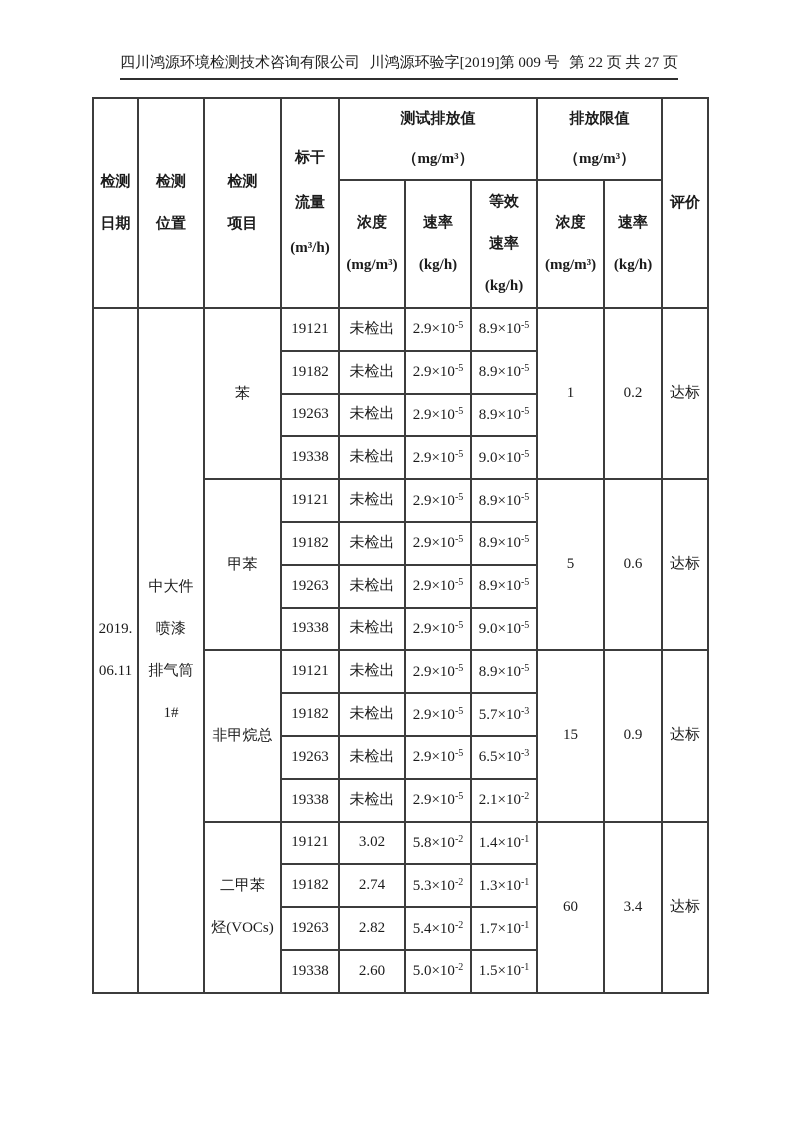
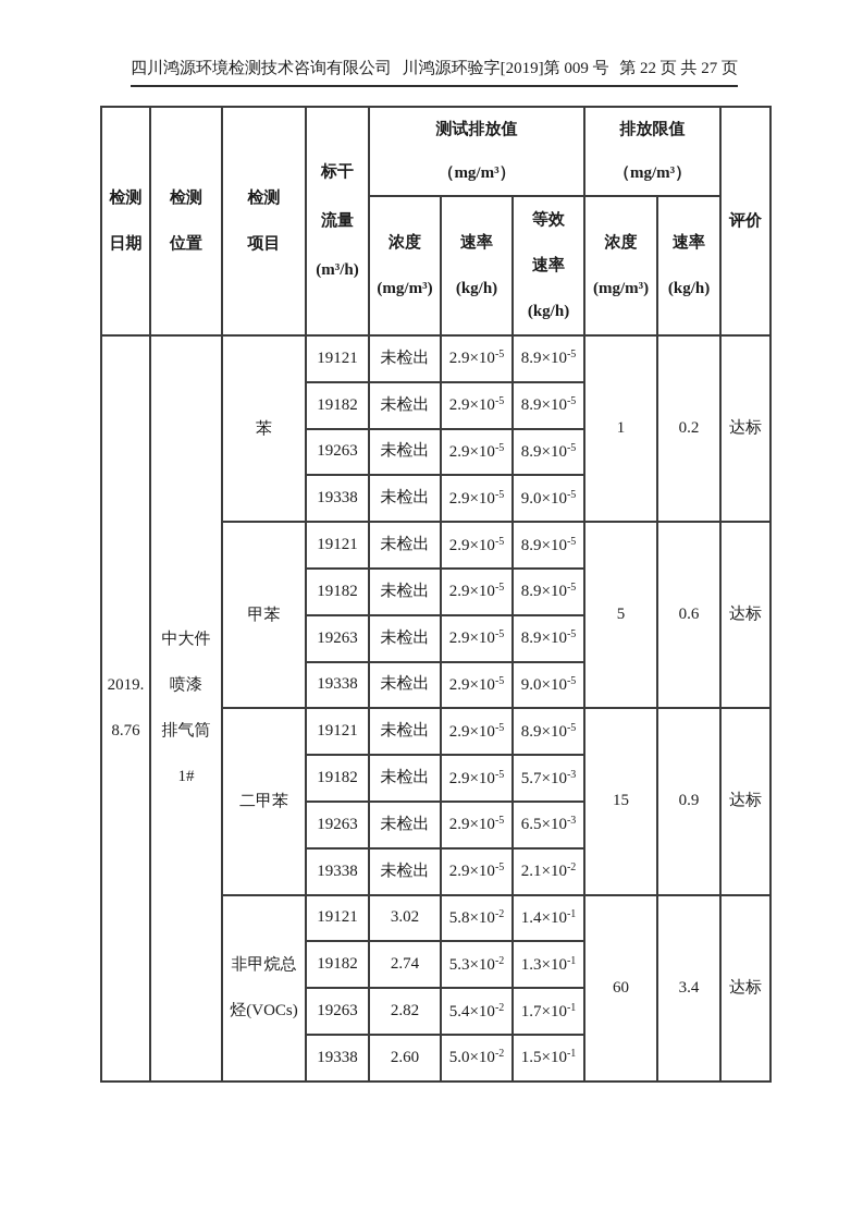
  四川鸿源环境检测技术咨询有限公司
  川鸿源环验字[2019]第 009 号
  第 22 页 共 27 页
  检测 日期	检测 位置	检测 项目	标干 流量 (m³/h)	测试排放值 （mg/m³）	排放限值 （mg/m³）	评价
  浓度 (mg/m³)	速率 (kg/h)	等效 速率 (kg/h)	浓度 (mg/m³)	速率 (kg/h)
- 2019. 06.11	中大件 喷漆 排气筒 1#	苯	19121	未检出	2.9×10-5	8.9×10-5	1	0.2	达标
+ 2019. 8.76	中大件 喷漆 排气筒 1#	苯	19121	未检出	2.9×10-5	8.9×10-5	1	0.2	达标
  19182	未检出	2.9×10-5	8.9×10-5
  19263	未检出	2.9×10-5	8.9×10-5
  19338	未检出	2.9×10-5	9.0×10-5
  甲苯	19121	未检出	2.9×10-5	8.9×10-5	5	0.6	达标
  19182	未检出	2.9×10-5	8.9×10-5
  19263	未检出	2.9×10-5	8.9×10-5
  19338	未检出	2.9×10-5	9.0×10-5
- 非甲烷总	19121	未检出	2.9×10-5	8.9×10-5	15	0.9	达标
+ 二甲苯	19121	未检出	2.9×10-5	8.9×10-5	15	0.9	达标
  19182	未检出	2.9×10-5	5.7×10-3
  19263	未检出	2.9×10-5	6.5×10-3
  19338	未检出	2.9×10-5	2.1×10-2
- 二甲苯 烃(VOCs)	19121	3.02	5.8×10-2	1.4×10-1	60	3.4	达标
+ 非甲烷总 烃(VOCs)	19121	3.02	5.8×10-2	1.4×10-1	60	3.4	达标
  19182	2.74	5.3×10-2	1.3×10-1
  19263	2.82	5.4×10-2	1.7×10-1
  19338	2.60	5.0×10-2	1.5×10-1
